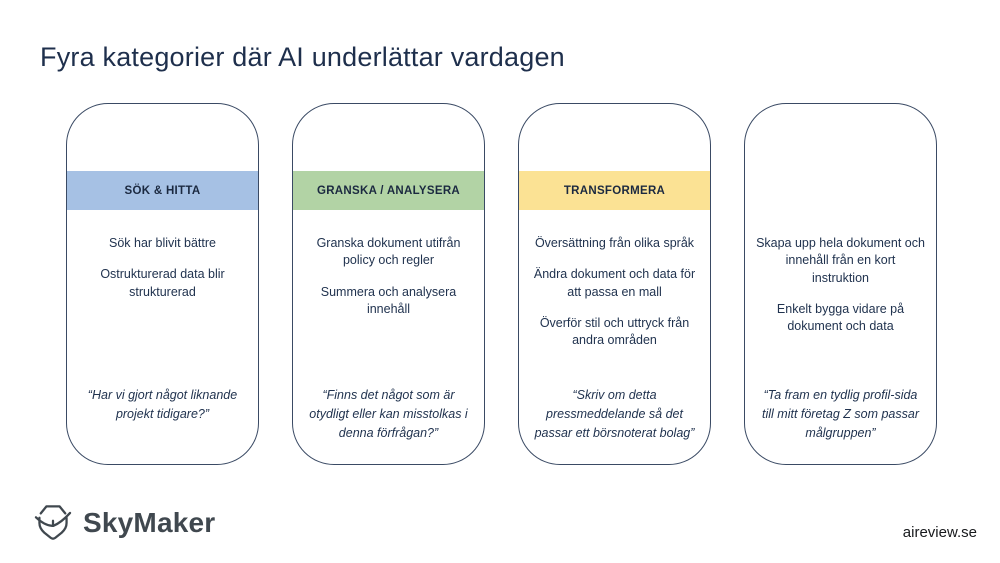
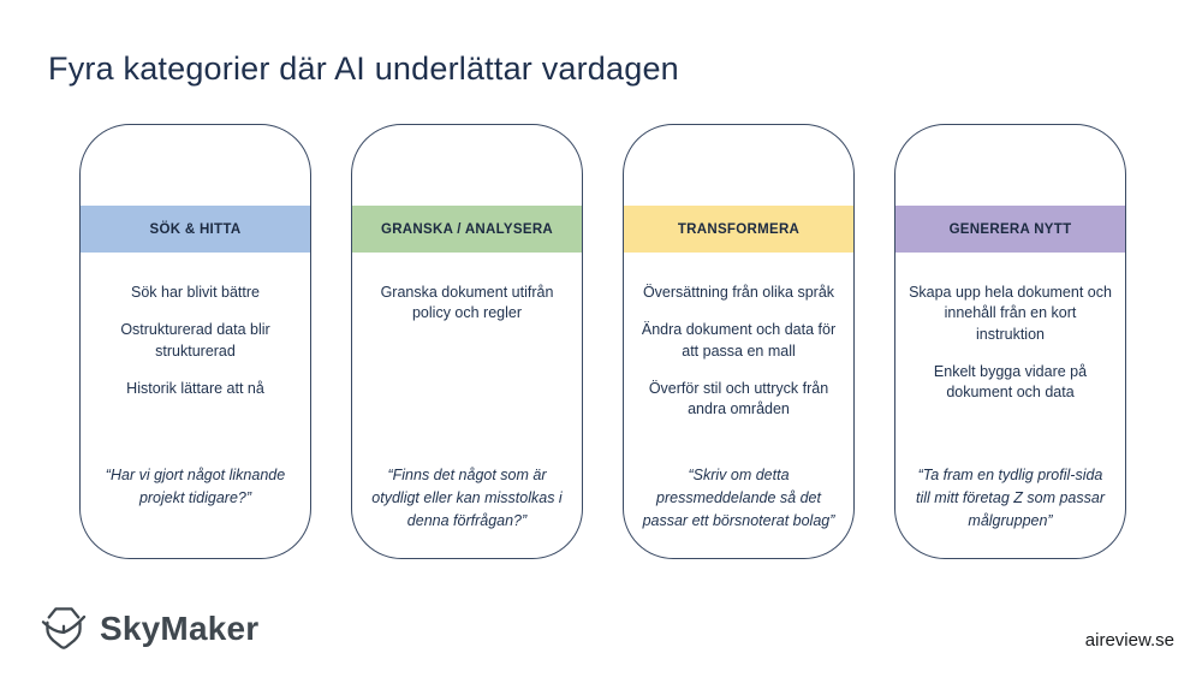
  Fyra kategorier där AI underlättar vardagen
  SÖK & HITTA
  Sök har blivit bättre
  Ostrukturerad data blir strukturerad
+ Historik lättare att nå
  “Har vi gjort något liknande projekt tidigare?”
  GRANSKA / ANALYSERA
  Granska dokument utifrån policy och regler
- Summera och analysera innehåll
  “Finns det något som är otydligt eller kan misstolkas i denna förfrågan?”
  TRANSFORMERA
  Översättning från olika språk
  Ändra dokument och data för att passa en mall
  Överför stil och uttryck från andra områden
  “Skriv om detta pressmeddelande så det passar ett börsnoterat bolag”
+ GENERERA NYTT
  Skapa upp hela dokument och innehåll från en kort instruktion
  Enkelt bygga vidare på dokument och data
  “Ta fram en tydlig profil-sida till mitt företag Z som passar målgruppen”
  SkyMaker
  aireview.se
